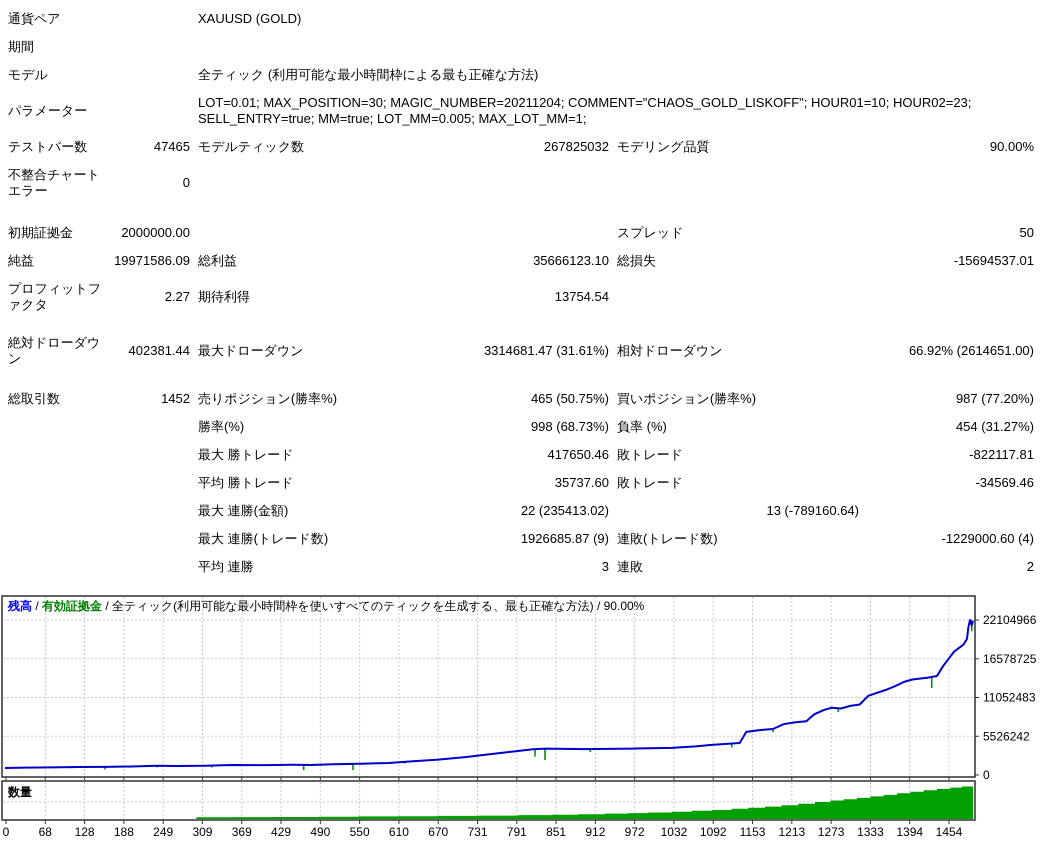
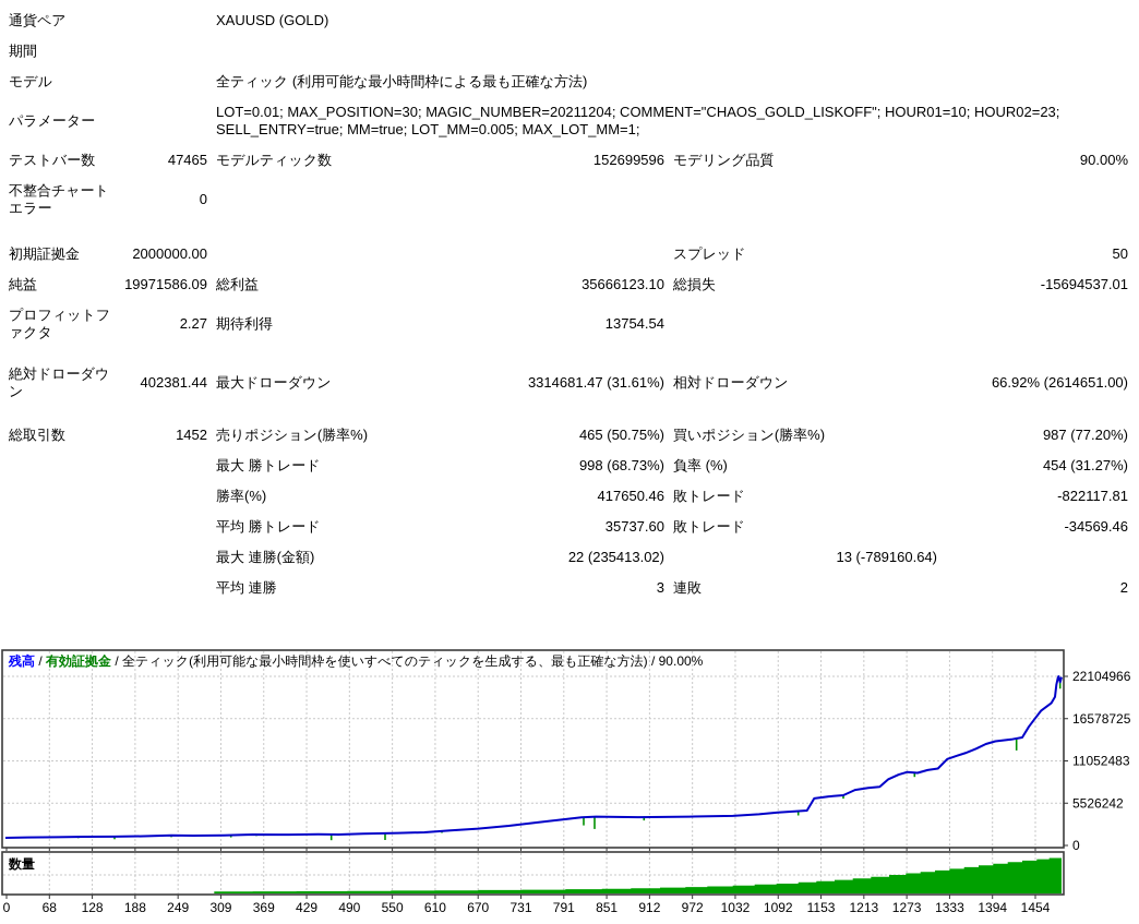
  通貨ペア
  XAUUSD (GOLD)
  期間
  モデル
  全ティック (利用可能な最小時間枠による最も正確な方法)
  パラメーター
  LOT=0.01; MAX_POSITION=30; MAGIC_NUMBER=20211204; COMMENT="CHAOS_GOLD_LISKOFF"; HOUR01=10; HOUR02=23; SELL_ENTRY=true; MM=true; LOT_MM=0.005; MAX_LOT_MM=1;
  テストバー数
  47465
  モデルティック数
- 267825032
+ 152699596
  モデリング品質
  90.00%
  不整合チャートエラー
  0
  初期証拠金
  2000000.00
  スプレッド
  50
  純益
  19971586.09
  総利益
  35666123.10
  総損失
  -15694537.01
  プロフィットファクタ
  2.27
  期待利得
  13754.54
  絶対ドローダウン
  402381.44
  最大ドローダウン
  3314681.47 (31.61%)
  相対ドローダウン
  66.92% (2614651.00)
  総取引数
  1452
  売りポジション(勝率%)
  465 (50.75%)
  買いポジション(勝率%)
  987 (77.20%)
- 勝率(%)
+ 最大 勝トレード
  998 (68.73%)
  負率 (%)
  454 (31.27%)
- 最大 勝トレード
+ 勝率(%)
  417650.46
  敗トレード
  -822117.81
  平均 勝トレード
  35737.60
  敗トレード
  -34569.46
  最大 連勝(金額)
  22 (235413.02)
  13 (-789160.64)
- 最大 連勝(トレード数)
- 1926685.87 (9)
- 連敗(トレード数)
- -1229000.60 (4)
  平均 連勝
  3
  連敗
  2
  0
  5526242
  11052483
  16578725
  22104966
  0
  68
  128
  188
  249
  309
  369
  429
  490
  550
  610
  670
  731
  791
  851
  912
  972
  1032
  1092
  1153
  1213
  1273
  1333
  1394
  1454
  残高 / 有効証拠金 / 全ティック(利用可能な最小時間枠を使いすべてのティックを生成する、最も正確な方法) / 90.00%
  数量
